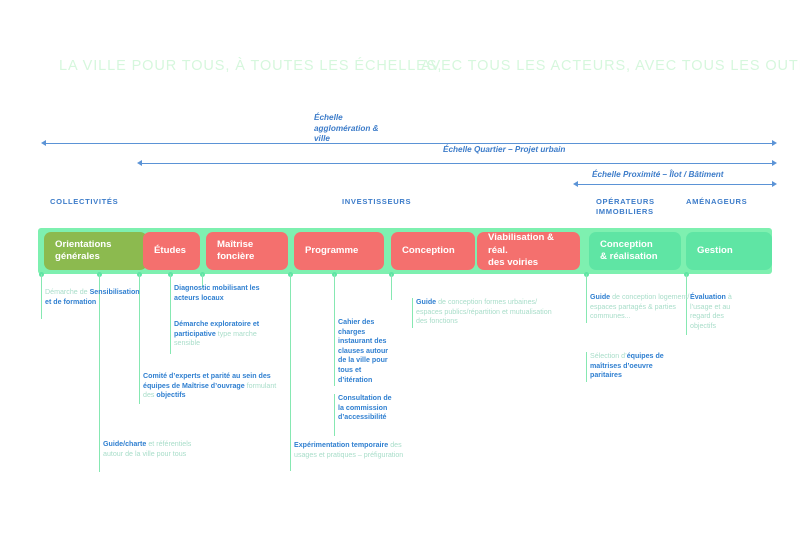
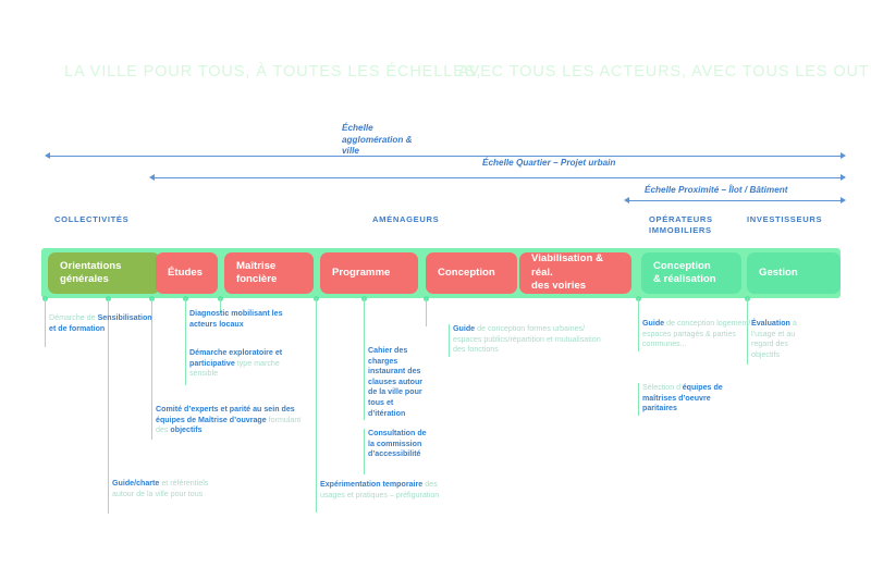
  LA VILLE POUR TOUS, À TOUTES LES ÉCHELLES,
  AVEC TOUS LES ACTEURS, AVEC TOUS LES OUT
  Échelle
  agglomération &
  ville
  Échelle Quartier – Projet urbain
  Échelle Proximité – Îlot / Bâtiment
  COLLECTIVITÉS
- INVESTISSEURS
+ AMÉNAGEURS
  OPÉRATEURS
  IMMOBILIERS
- AMÉNAGEURS
+ INVESTISSEURS
  Orientations
  générales
  Études
  Maîtrise
  foncière
  Programme
  Conception
  Viabilisation & réal.
  des voiries
  Conception
  & réalisation
  Gestion
  Démarche de Sensibilisation et de formation
  Diagnostic mobilisant les acteurs locaux
  Démarche exploratoire et participative type marche sensible
  Comité d’experts et parité au sein des équipes de Maîtrise d’ouvrage formulant des objectifs
  Guide/charte et référentiels autour de la ville pour tous
  Cahier des charges instaurant des clauses autour de la ville pour tous et d’itération
  Consultation de la commission d’accessibilité
  Expérimentation temporaire des usages et pratiques – préfiguration
  Guide de conception formes urbaines/ espaces publics/répartition et mutualisation des fonctions
  Guide de conception logement/ espaces partagés & parties communes...
  Sélection d’équipes de maîtrises d’oeuvre paritaires
  Évaluation à l’usage et au regard des objectifs
